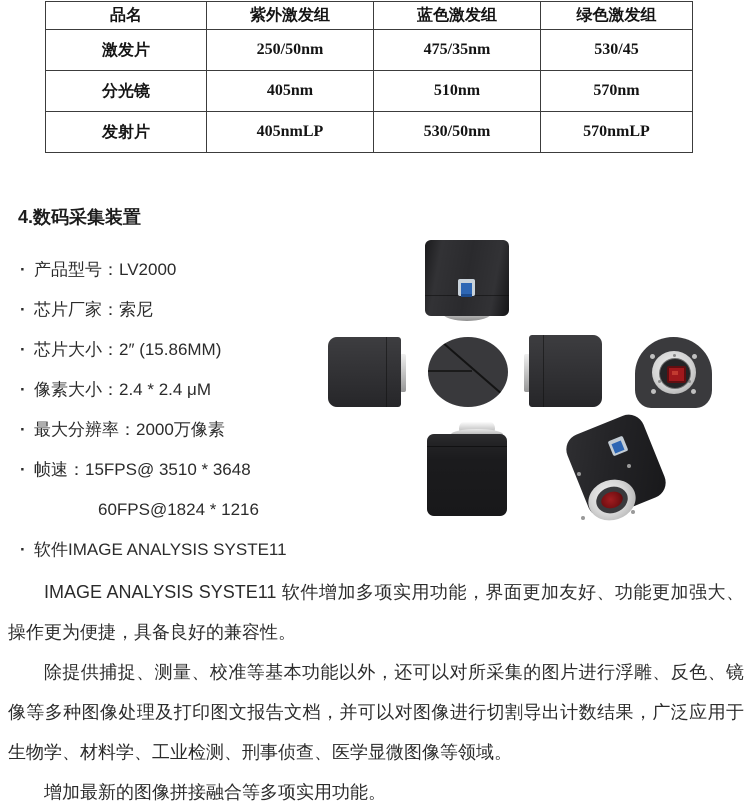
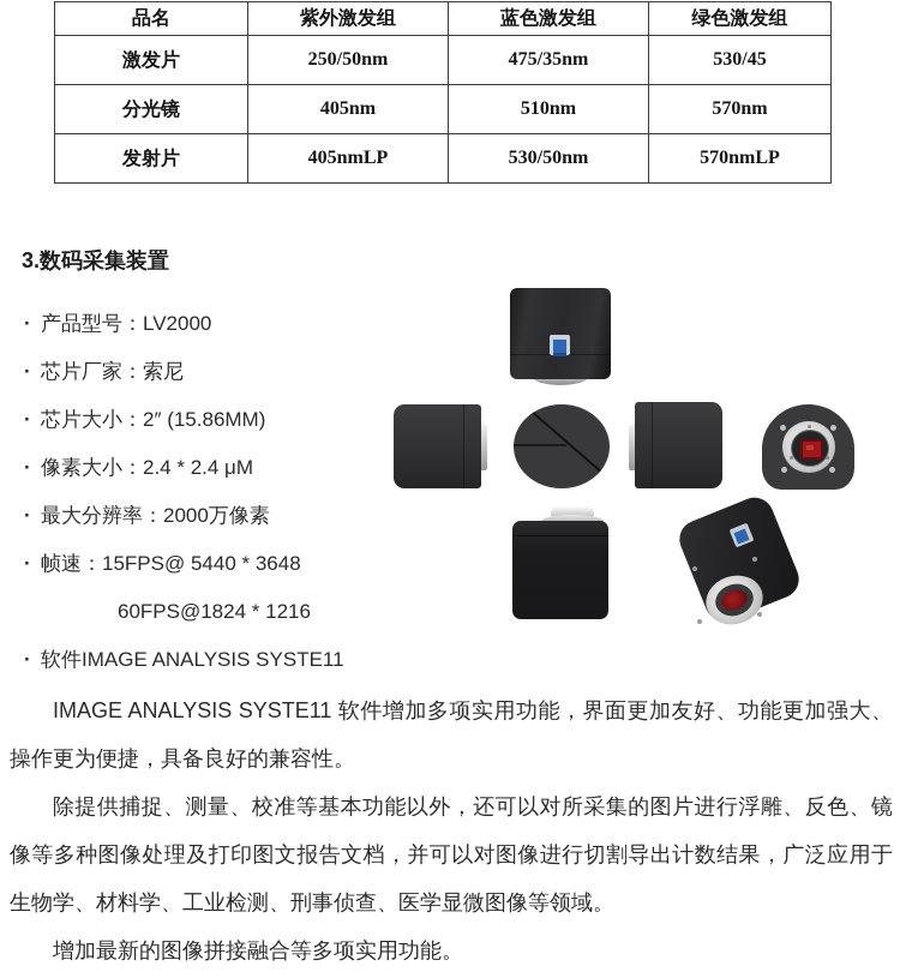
  品名	紫外激发组	蓝色激发组	绿色激发组
  激发片	250/50nm	475/35nm	530/45
  分光镜	405nm	510nm	570nm
  发射片	405nmLP	530/50nm	570nmLP
- 4.数码采集装置
+ 3.数码采集装置
  · 产品型号：LV2000
  · 芯片厂家：索尼
  · 芯片大小：2″ (15.86MM)
  · 像素大小：2.4 * 2.4 μM
  · 最大分辨率：2000万像素
- · 帧速：15FPS@ 3510 * 3648
+ · 帧速：15FPS@ 5440 * 3648
  60FPS@1824 * 1216
  · 软件IMAGE ANALYSIS SYSTE11
  IMAGE ANALYSIS SYSTE11 软件增加多项实用功能，界面更加友好、功能更加强大、操作更为便捷，具备良好的兼容性。
  除提供捕捉、测量、校准等基本功能以外，还可以对所采集的图片进行浮雕、反色、镜像等多种图像处理及打印图文报告文档，并可以对图像进行切割导出计数结果，广泛应用于生物学、材料学、工业检测、刑事侦查、医学显微图像等领域。
  增加最新的图像拼接融合等多项实用功能。
